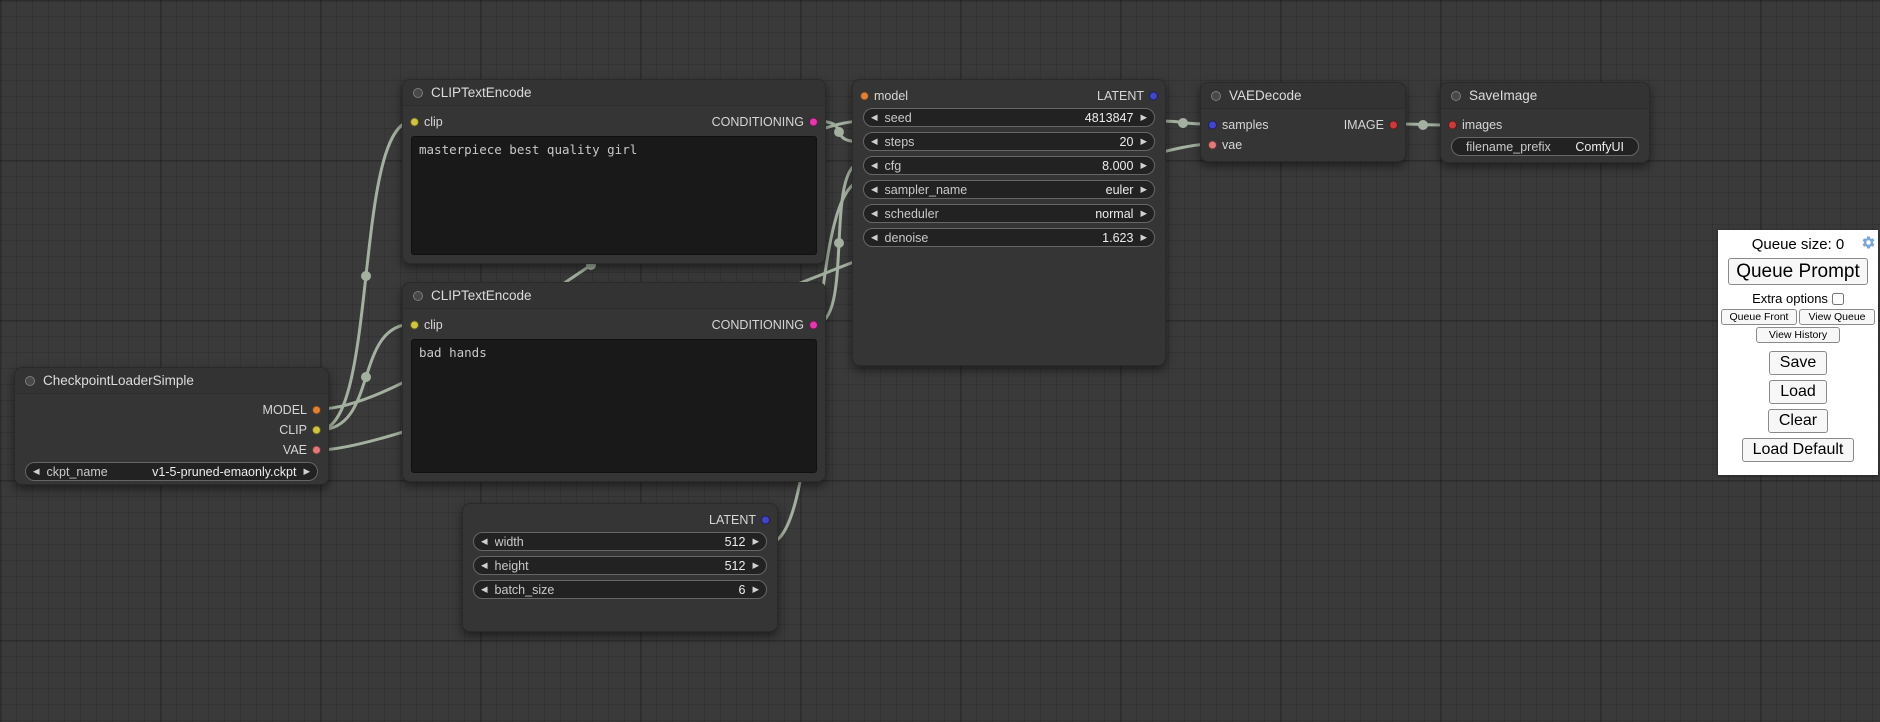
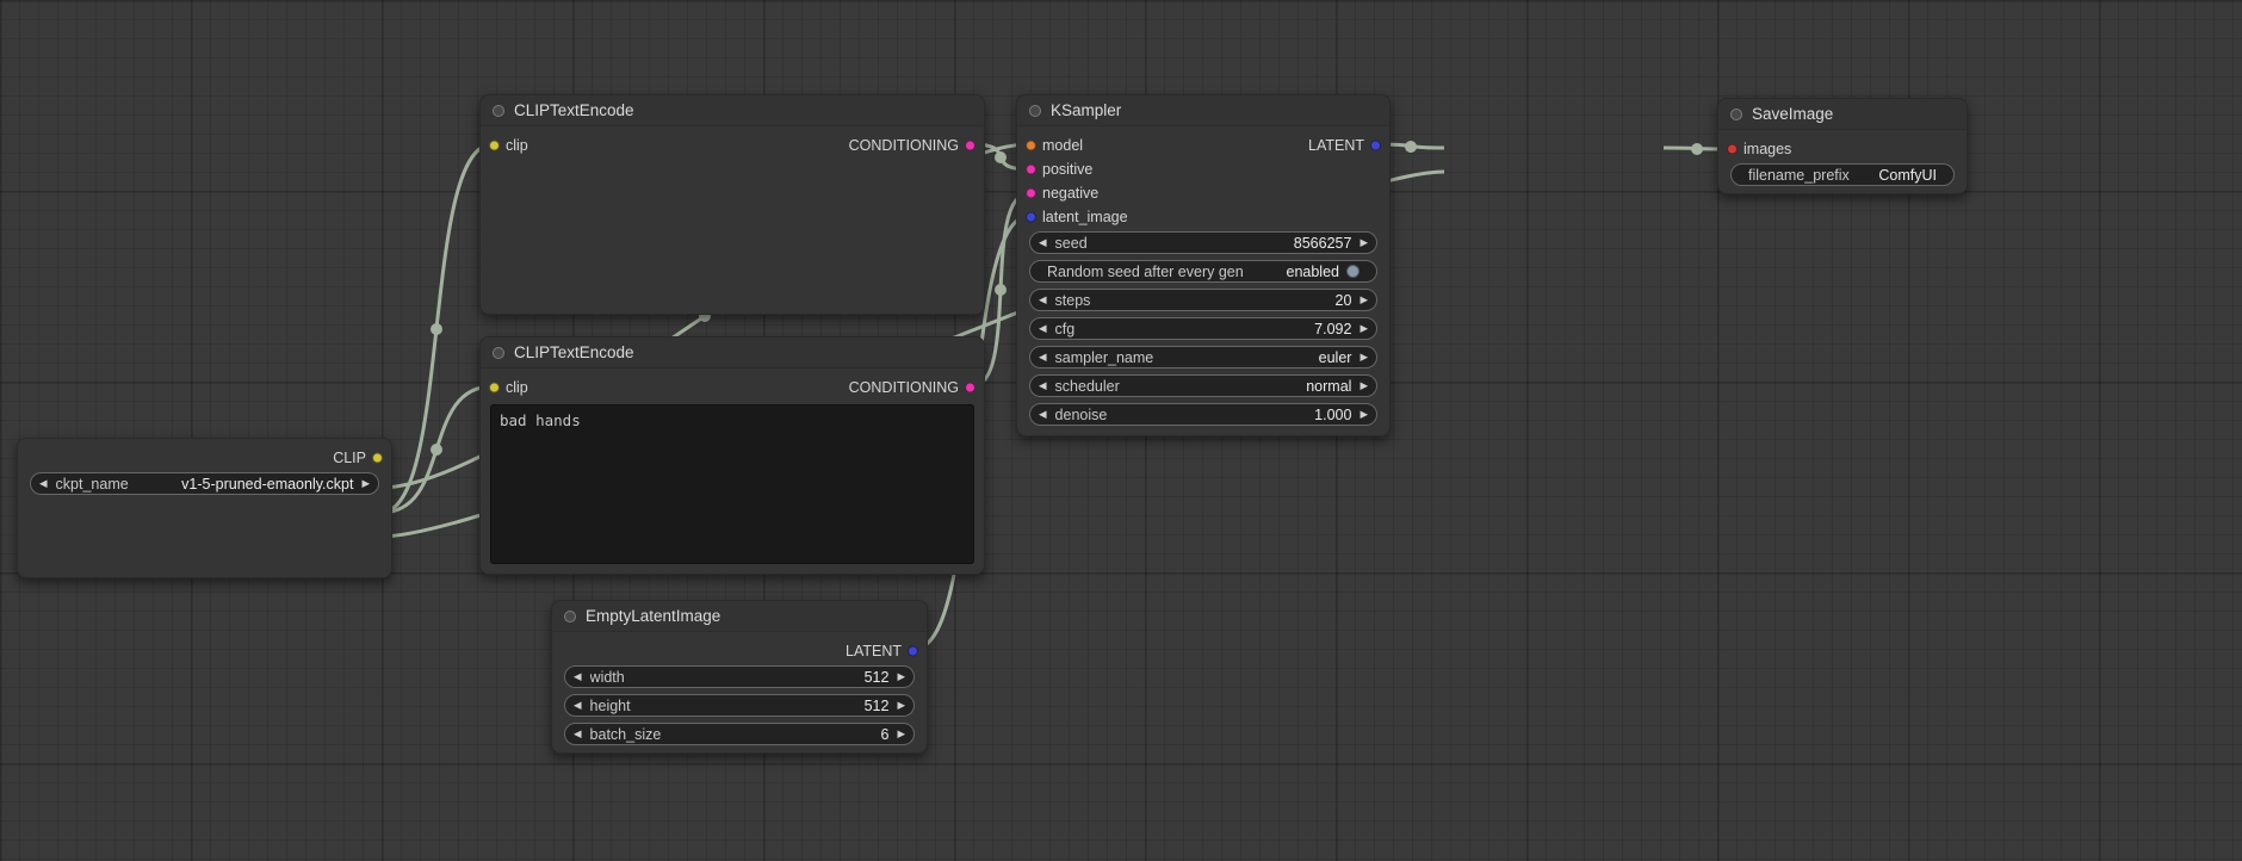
- CheckpointLoaderSimple
- MODEL
  CLIP
- VAE
  ◀
  ckpt_name
  v1-5-pruned-emaonly.ckpt
  ▶
  CLIPTextEncode
  clip
  CONDITIONING
- masterpiece best quality girl
  CLIPTextEncode
  clip
  CONDITIONING
  bad hands
+ EmptyLatentImage
  LATENT
  ◀
  width
  512
  ▶
  ◀
  height
  512
  ▶
  ◀
  batch_size
  6
  ▶
+ KSampler
  model
  LATENT
+ positive
+ negative
+ latent_image
  ◀
  seed
- 4813847
+ 8566257
  ▶
+ Random seed after every gen
+ enabled
  ◀
  steps
  20
  ▶
  ◀
  cfg
- 8.000
+ 7.092
  ▶
  ◀
  sampler_name
  euler
  ▶
  ◀
  scheduler
  normal
  ▶
  ◀
  denoise
- 1.623
+ 1.000
  ▶
- VAEDecode
- samples
- IMAGE
- vae
  SaveImage
  images
  filename_prefix
  ComfyUI
- Queue size: 0
- Queue Prompt
- Extra options
- Queue Front
- View Queue
- View History
- Save
- Load
- Clear
- Load Default
